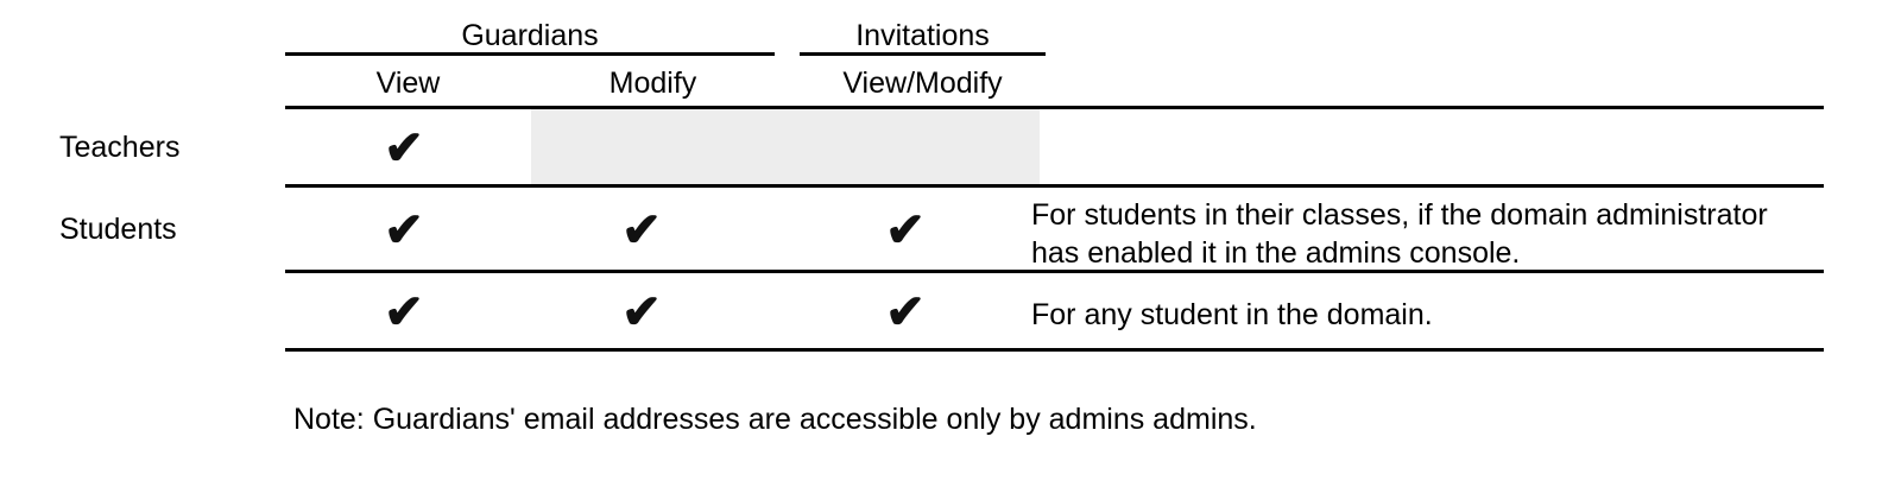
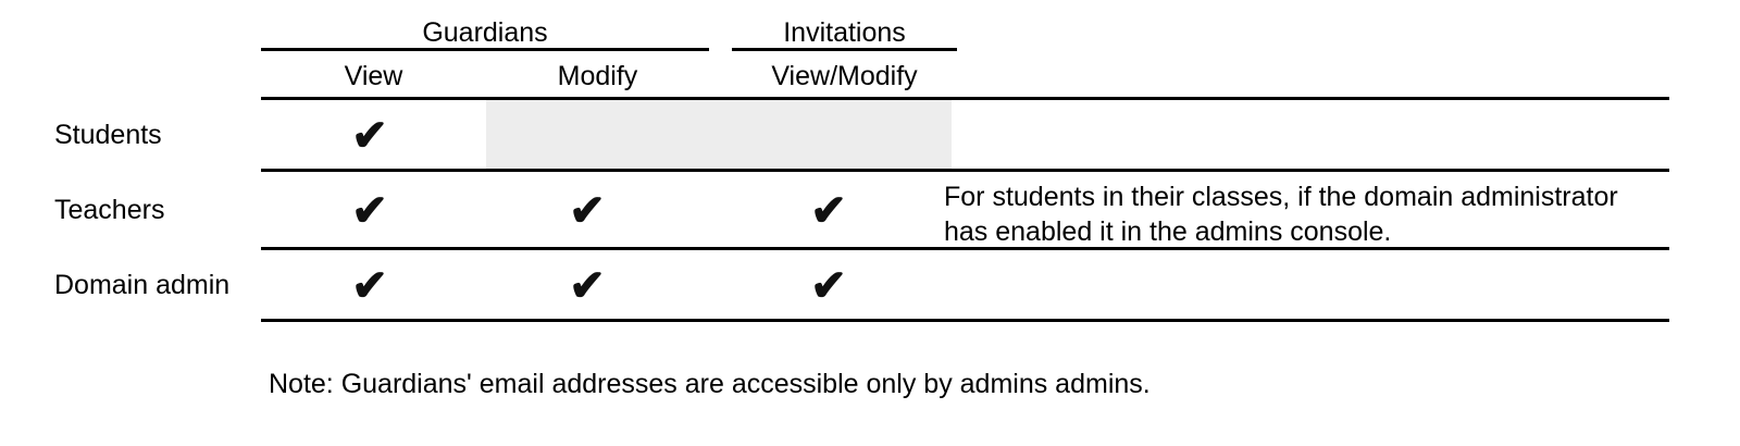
  Guardians
  Invitations
  View
  Modify
  View/Modify
- Teachers
+ Students
  ✔
- Students
+ Teachers
  ✔
  ✔
  ✔
  For students in their classes, if the domain administrator
  has enabled it in the admins console.
+ Domain admin
  ✔
  ✔
  ✔
- For any student in the domain.
  Note: Guardians' email addresses are accessible only by admins admins.
